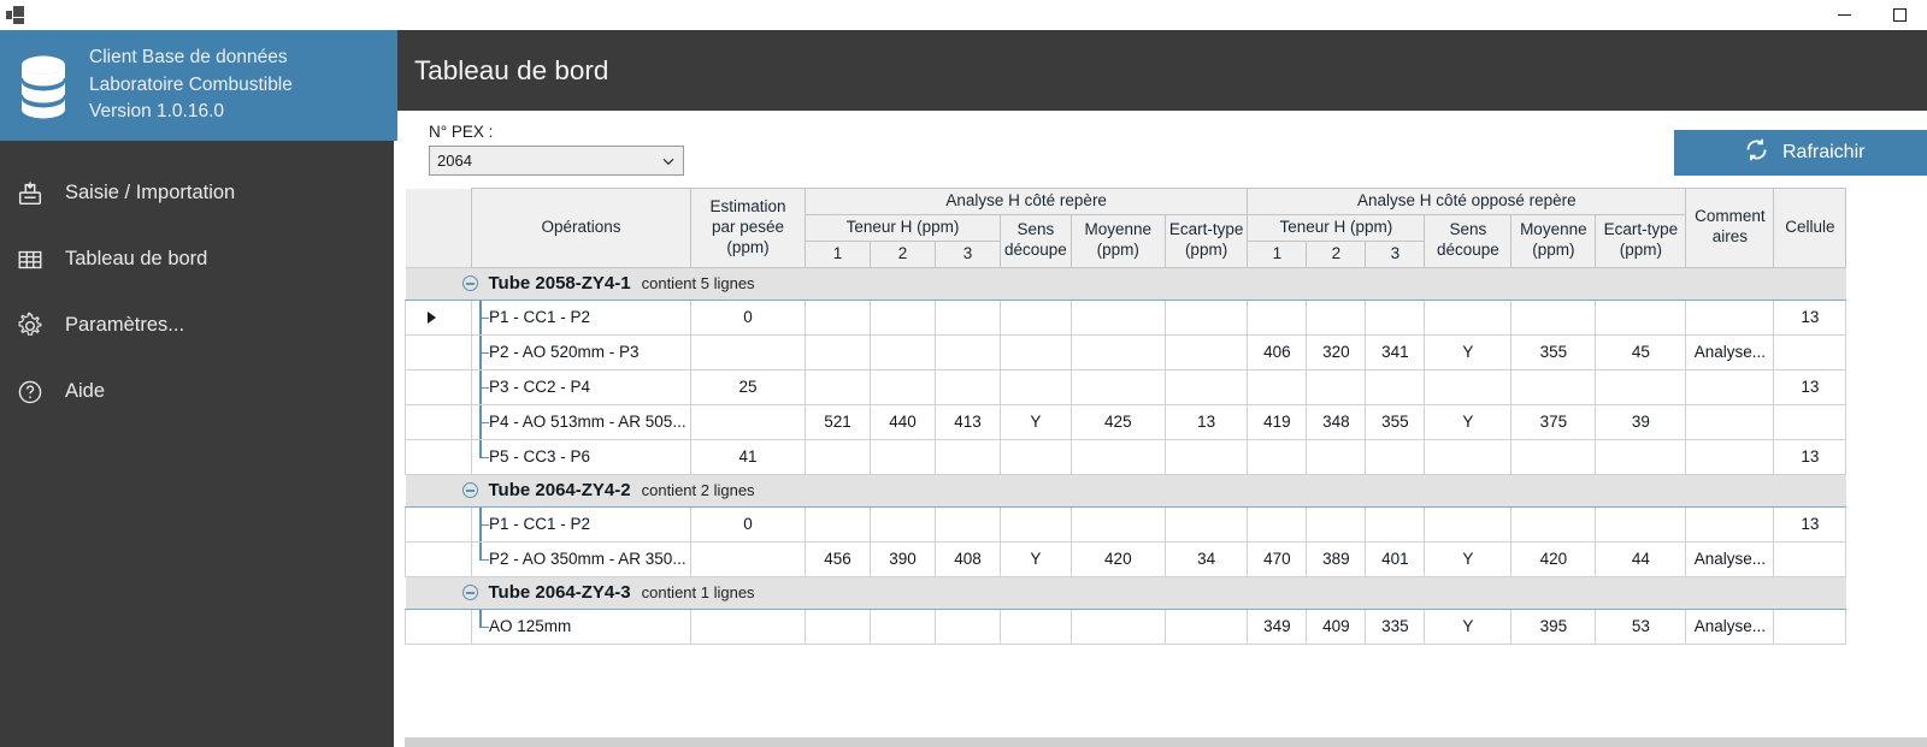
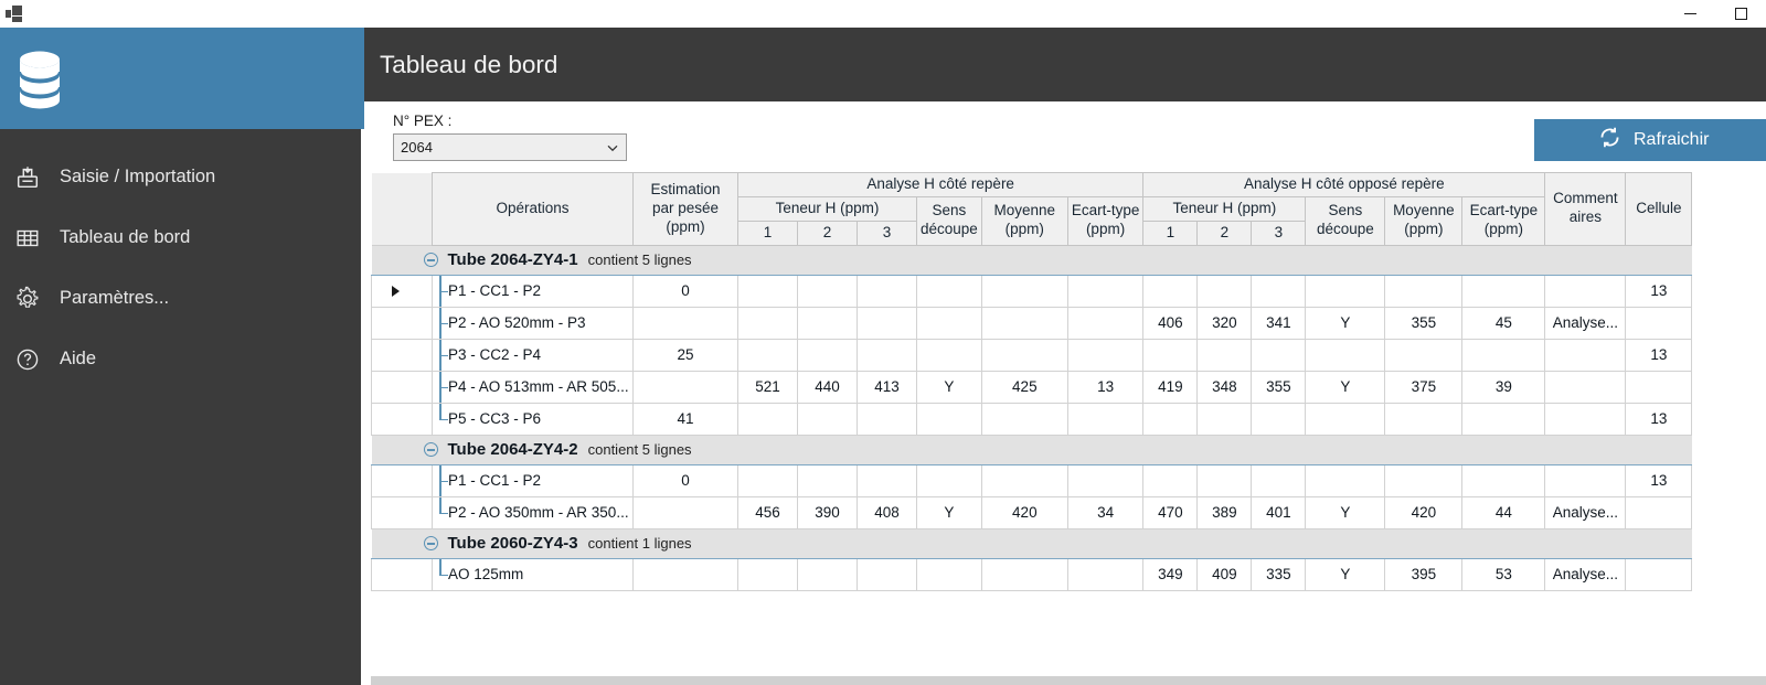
- Client Base de données
- Laboratoire Combustible
- Version 1.0.16.0
  Saisie / Importation
  Tableau de bord
  Paramètres...
  Aide
  Tableau de bord
  N° PEX :
  2064
  Rafraichir
  	Opérations	Estimationpar pesée(ppm)	Analyse H côté repère	Analyse H côté opposé repère	Commentaires	Cellule
  Teneur H (ppm)	Sensdécoupe	Moyenne(ppm)	Ecart-type(ppm)	Teneur H (ppm)	Sensdécoupe	Moyenne(ppm)	Ecart-type(ppm)
  1	2	3	1	2	3
- Tube 2058-ZY4-1 contient 5 lignes
+ Tube 2064-ZY4-1 contient 5 lignes
  	P1 - CC1 - P2	0														13
  	P2 - AO 520mm - P3								406	320	341	Y	355	45	Analyse...
  	P3 - CC2 - P4	25														13
  	P4 - AO 513mm - AR 505...		521	440	413	Y	425	13	419	348	355	Y	375	39
  	P5 - CC3 - P6	41														13
- Tube 2064-ZY4-2 contient 2 lignes
+ Tube 2064-ZY4-2 contient 5 lignes
  	P1 - CC1 - P2	0														13
  	P2 - AO 350mm - AR 350...		456	390	408	Y	420	34	470	389	401	Y	420	44	Analyse...
- Tube 2064-ZY4-3 contient 1 lignes
+ Tube 2060-ZY4-3 contient 1 lignes
  	AO 125mm								349	409	335	Y	395	53	Analyse...
